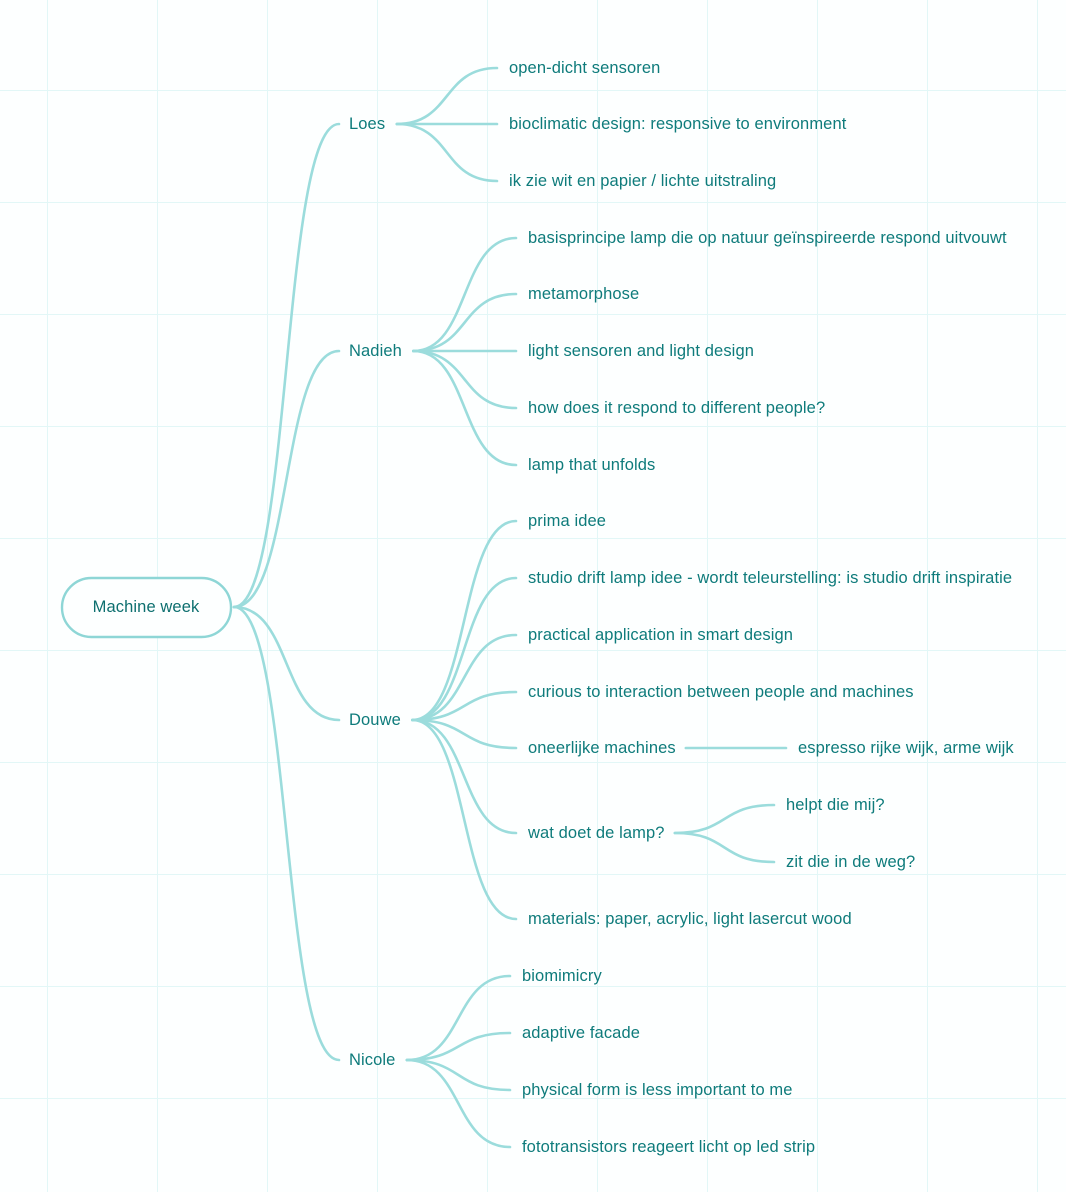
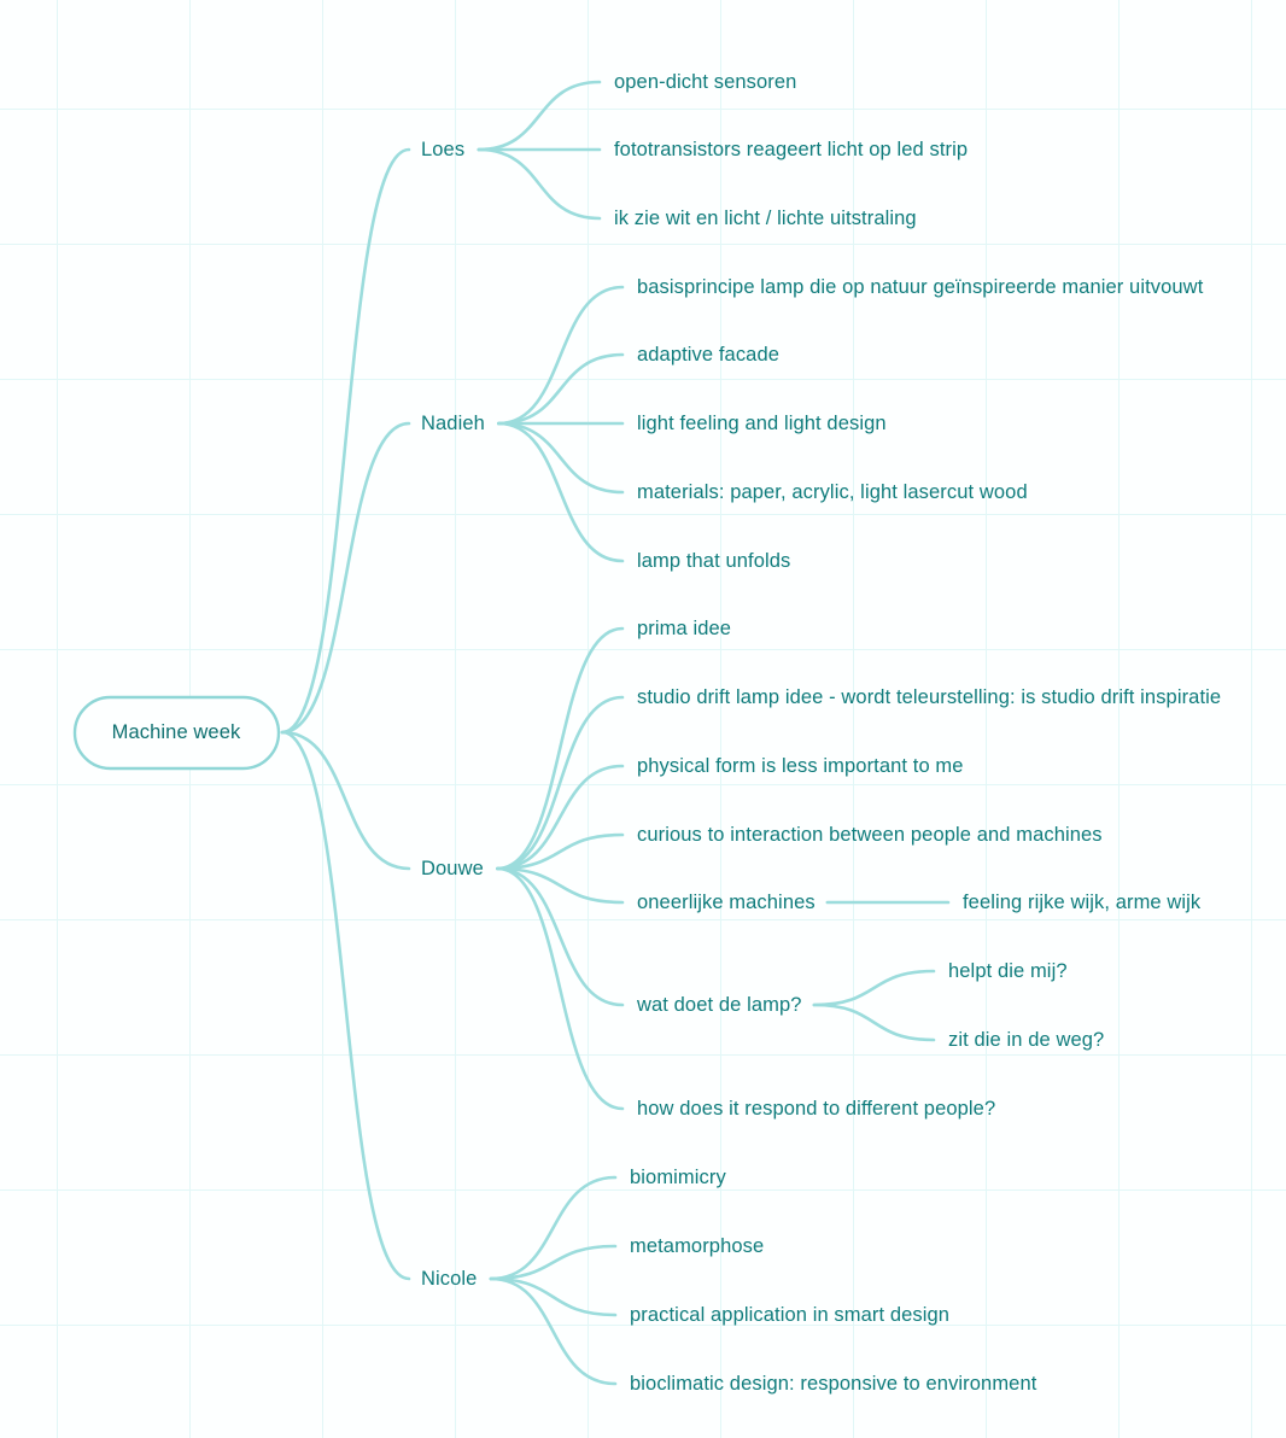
  Machine week
  Loes
  open-dicht sensoren
- bioclimatic design: responsive to environment
+ fototransistors reageert licht op led strip
- ik zie wit en papier / lichte uitstraling
+ ik zie wit en licht / lichte uitstraling
  Nadieh
- basisprincipe lamp die op natuur geïnspireerde respond uitvouwt
+ basisprincipe lamp die op natuur geïnspireerde manier uitvouwt
- metamorphose
+ adaptive facade
- light sensoren and light design
+ light feeling and light design
- how does it respond to different people?
+ materials: paper, acrylic, light lasercut wood
  lamp that unfolds
  Douwe
  prima idee
  studio drift lamp idee - wordt teleurstelling: is studio drift inspiratie
- practical application in smart design
+ physical form is less important to me
  curious to interaction between people and machines
  oneerlijke machines
- espresso rijke wijk, arme wijk
+ feeling rijke wijk, arme wijk
  wat doet de lamp?
  helpt die mij?
  zit die in de weg?
- materials: paper, acrylic, light lasercut wood
+ how does it respond to different people?
  Nicole
  biomimicry
- adaptive facade
+ metamorphose
- physical form is less important to me
+ practical application in smart design
- fototransistors reageert licht op led strip
+ bioclimatic design: responsive to environment
